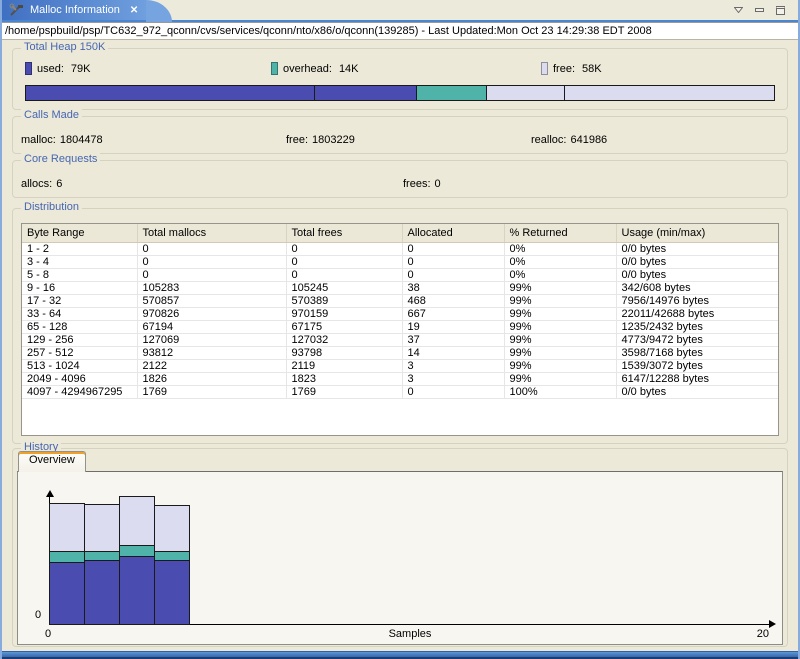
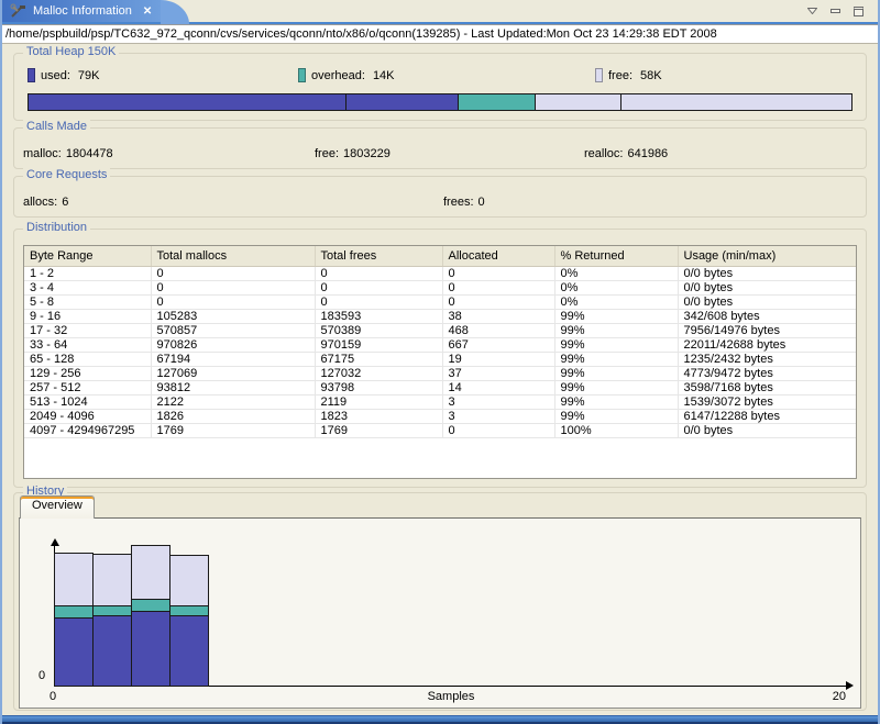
  Malloc Information
  ✕
  /home/pspbuild/psp/TC632_972_qconn/cvs/services/qconn/nto/x86/o/qconn(139285) - Last Updated:Mon Oct 23 14:29:38 EDT 2008
  Total Heap 150K
  used:
  79K
  overhead:
  14K
  free:
  58K
  Calls Made
  malloc: 1804478
  free: 1803229
  realloc: 641986
  Core Requests
  allocs: 6
  frees: 0
  Distribution
  Byte Range	Total mallocs	Total frees	Allocated	% Returned	Usage (min/max)
  1 - 2	0	0	0	0%	0/0 bytes
  3 - 4	0	0	0	0%	0/0 bytes
  5 - 8	0	0	0	0%	0/0 bytes
- 9 - 16	105283	105245	38	99%	342/608 bytes
+ 9 - 16	105283	183593	38	99%	342/608 bytes
  17 - 32	570857	570389	468	99%	7956/14976 bytes
  33 - 64	970826	970159	667	99%	22011/42688 bytes
  65 - 128	67194	67175	19	99%	1235/2432 bytes
  129 - 256	127069	127032	37	99%	4773/9472 bytes
  257 - 512	93812	93798	14	99%	3598/7168 bytes
  513 - 1024	2122	2119	3	99%	1539/3072 bytes
  2049 - 4096	1826	1823	3	99%	6147/12288 bytes
  4097 - 4294967295	1769	1769	0	100%	0/0 bytes
  History
  Overview
  0
  0
  Samples
  20
